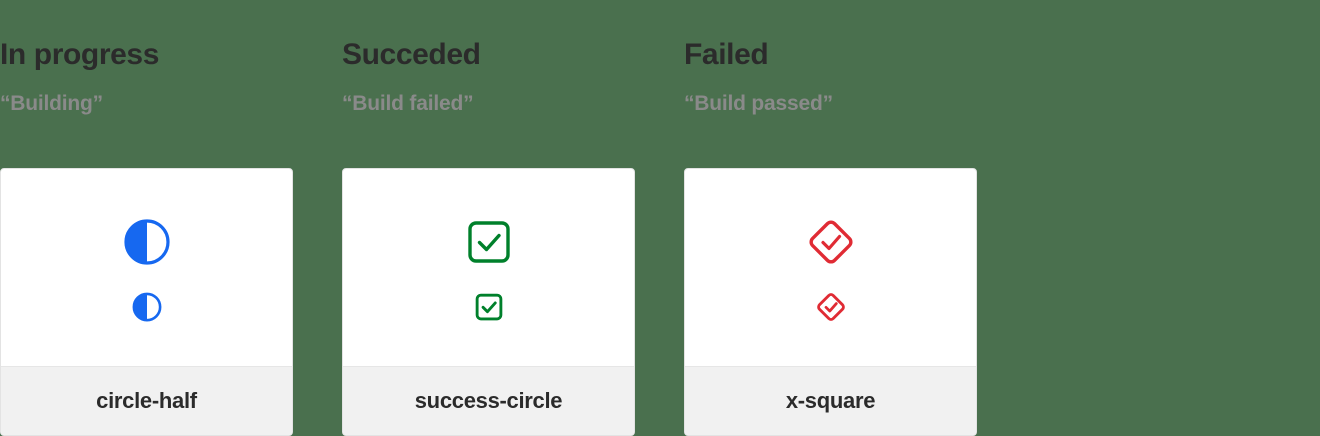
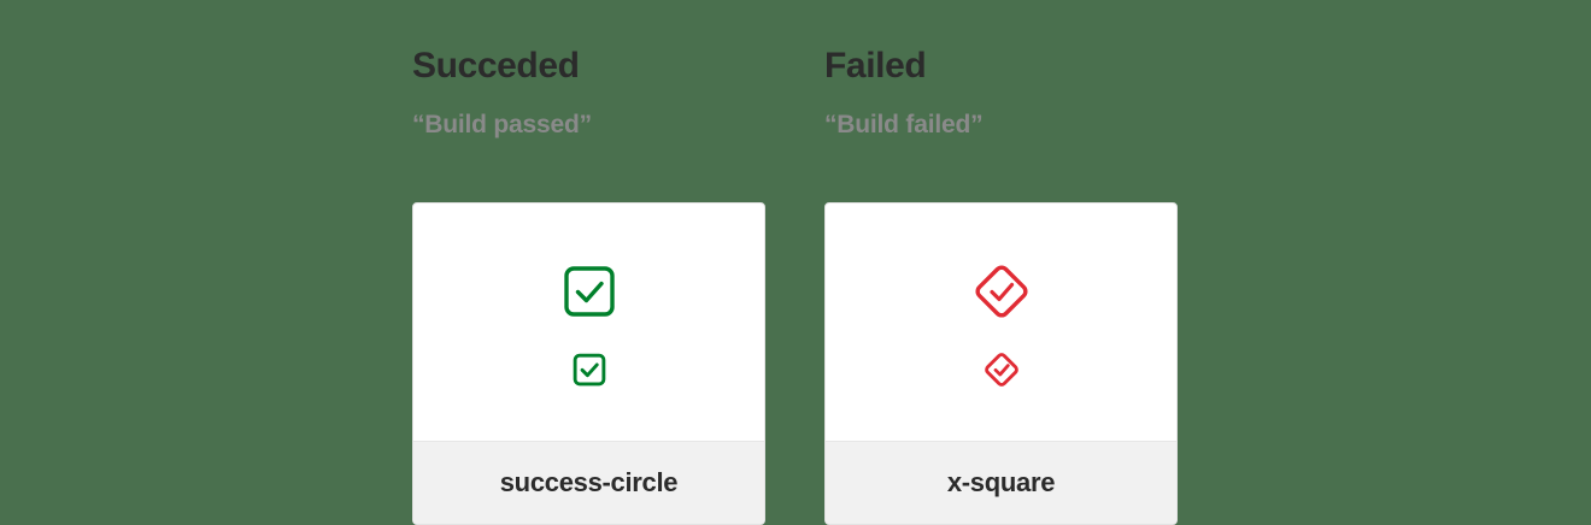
- In progress
- “Building”
- circle-half
  Succeded
- “Build failed”
+ “Build passed”
  success-circle
  Failed
- “Build passed”
+ “Build failed”
  x-square
